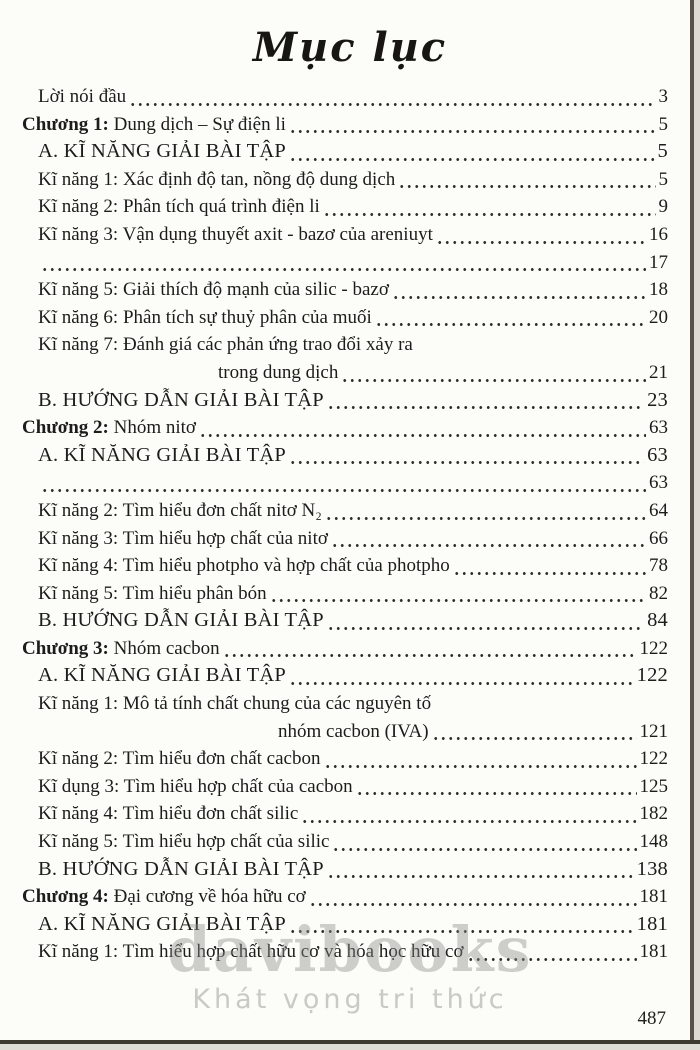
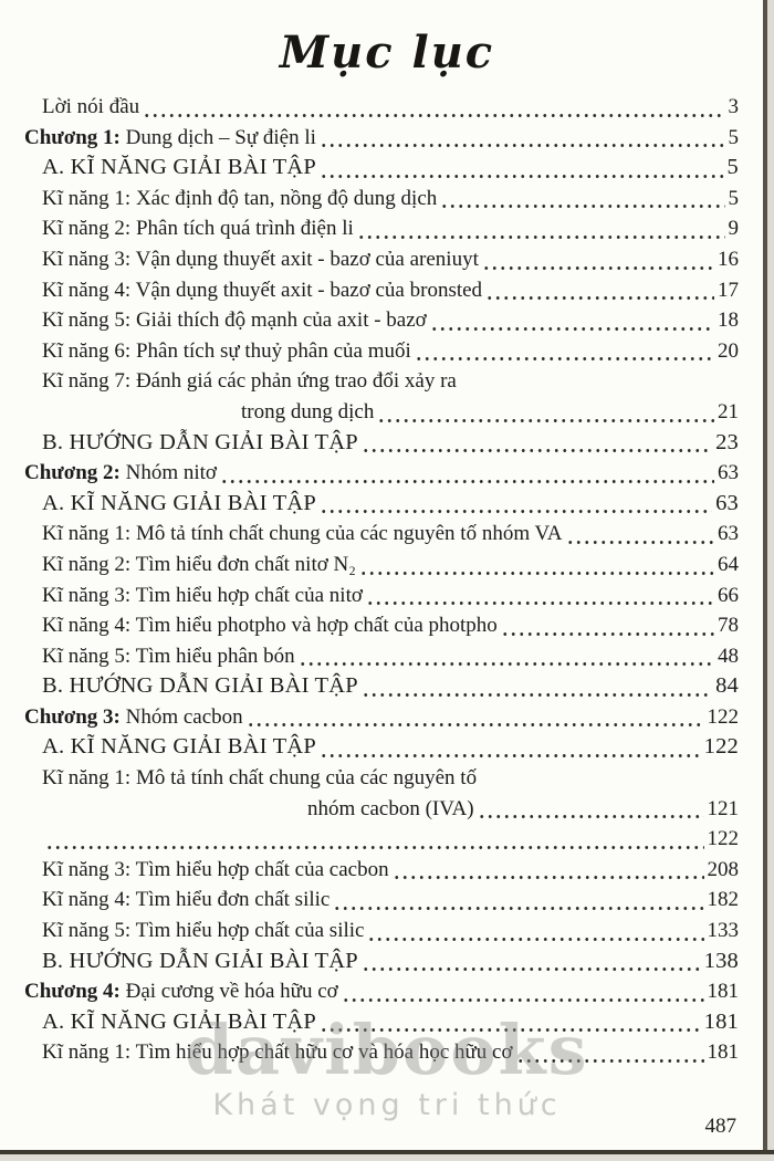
  Mục lục
  Lời nói đầu
  3
  Chương 1: Dung dịch – Sự điện li
  5
  A. KĨ NĂNG GIẢI BÀI TẬP
  5
  Kĩ năng 1: Xác định độ tan, nồng độ dung dịch
  5
  Kĩ năng 2: Phân tích quá trình điện li
  9
  Kĩ năng 3: Vận dụng thuyết axit - bazơ của areniuyt
  16
+ Kĩ năng 4: Vận dụng thuyết axit - bazơ của bronsted
  17
- Kĩ năng 5: Giải thích độ mạnh của silic - bazơ
+ Kĩ năng 5: Giải thích độ mạnh của axit - bazơ
  18
  Kĩ năng 6: Phân tích sự thuỷ phân của muối
  20
  Kĩ năng 7: Đánh giá các phản ứng trao đổi xảy ra
  trong dung dịch
  21
  B. HƯỚNG DẪN GIẢI BÀI TẬP
  23
  Chương 2: Nhóm nitơ
  63
  A. KĨ NĂNG GIẢI BÀI TẬP
  63
+ Kĩ năng 1: Mô tả tính chất chung của các nguyên tố nhóm VA
  63
  Kĩ năng 2: Tìm hiểu đơn chất nitơ N₂
  64
  Kĩ năng 3: Tìm hiểu hợp chất của nitơ
  66
  Kĩ năng 4: Tìm hiểu photpho và hợp chất của photpho
  78
  Kĩ năng 5: Tìm hiểu phân bón
- 82
+ 48
  B. HƯỚNG DẪN GIẢI BÀI TẬP
  84
  Chương 3: Nhóm cacbon
  122
  A. KĨ NĂNG GIẢI BÀI TẬP
  122
  Kĩ năng 1: Mô tả tính chất chung của các nguyên tố
  nhóm cacbon (IVA)
  121
- Kĩ năng 2: Tìm hiểu đơn chất cacbon
  122
- Kĩ dụng 3: Tìm hiểu hợp chất của cacbon
+ Kĩ năng 3: Tìm hiểu hợp chất của cacbon
- 125
+ 208
  Kĩ năng 4: Tìm hiểu đơn chất silic
  182
  Kĩ năng 5: Tìm hiểu hợp chất của silic
- 148
+ 133
  B. HƯỚNG DẪN GIẢI BÀI TẬP
  138
  Chương 4: Đại cương về hóa hữu cơ
  181
  A. KĨ NĂNG GIẢI BÀI TẬP
  181
  Kĩ năng 1: Tìm hiểu hợp chất hữu cơ và hóa học hữu cơ
  181
  davibooks
  Khát vọng tri thức
  487
